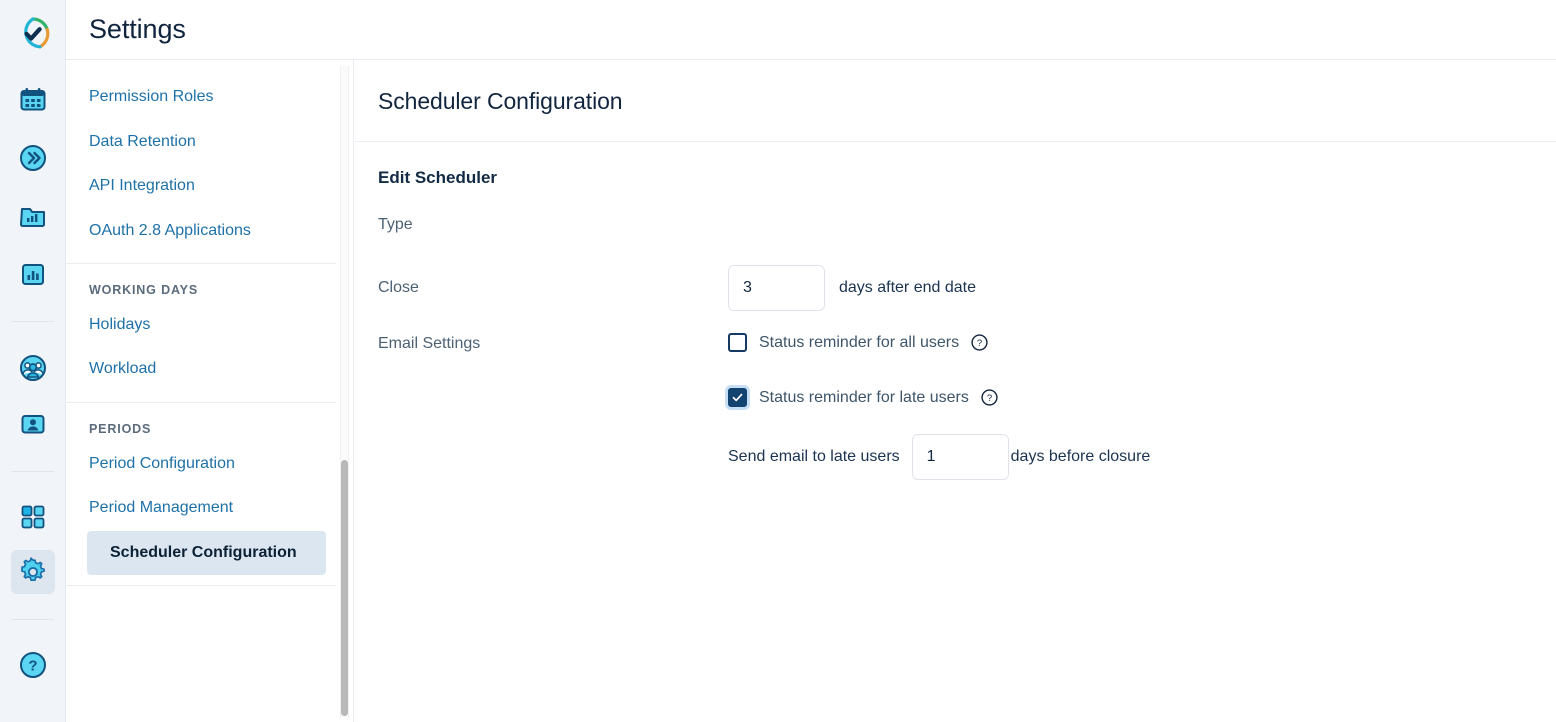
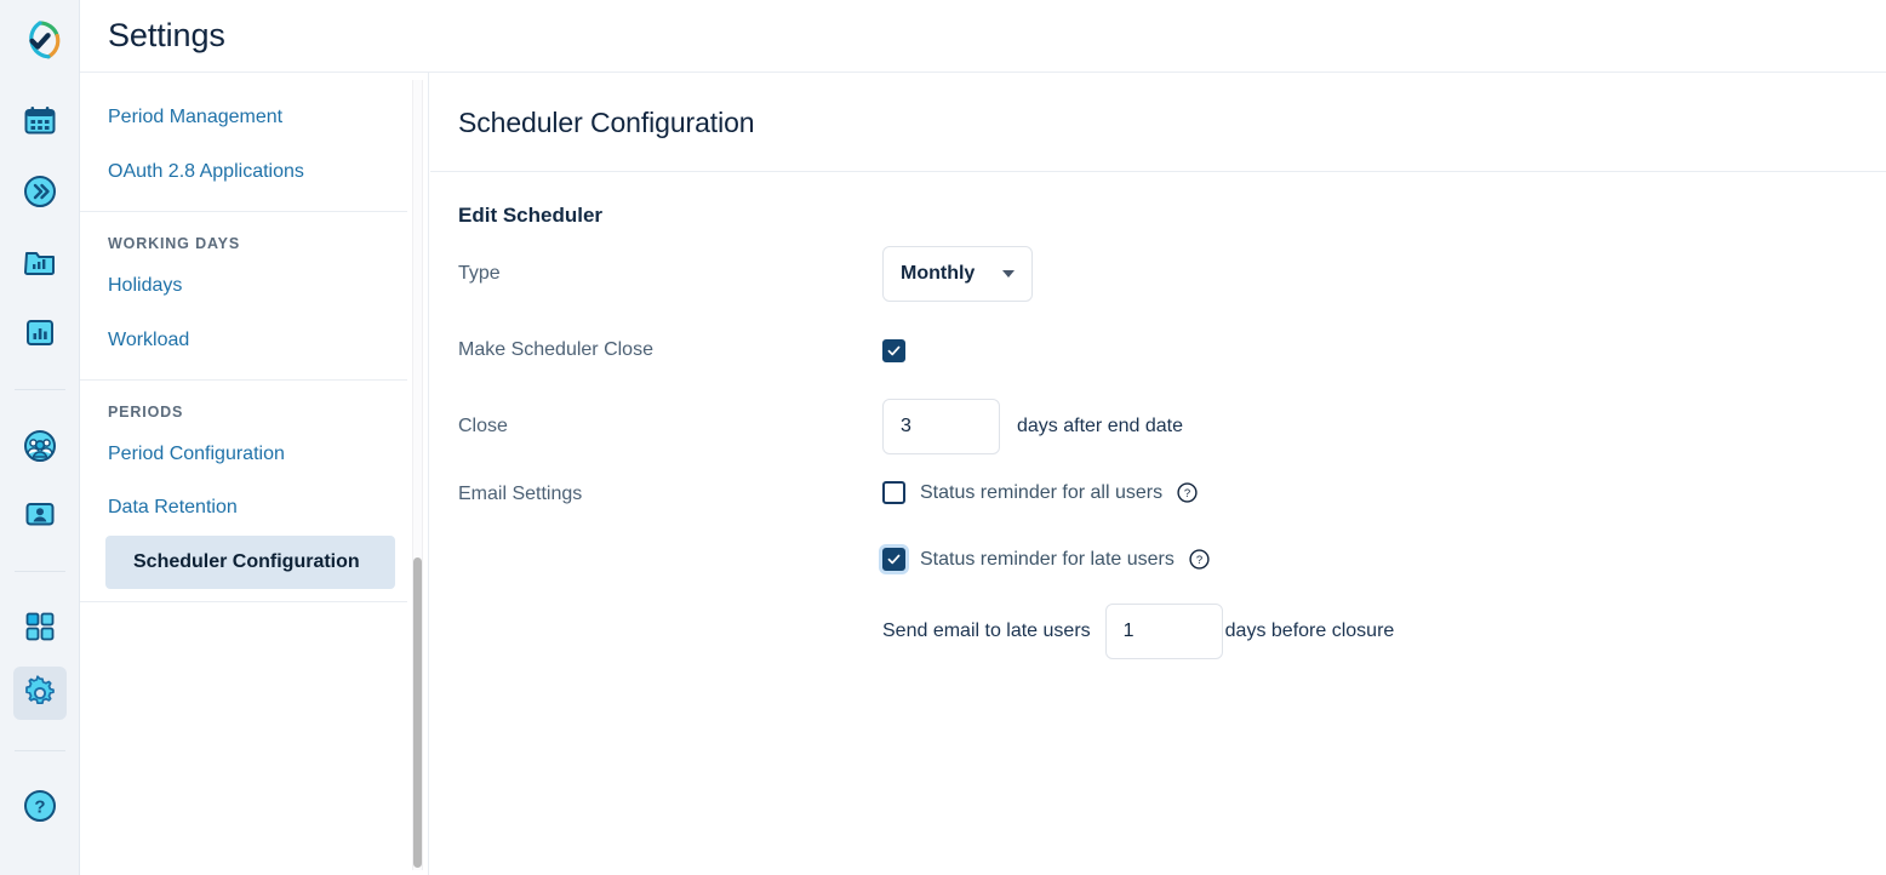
  ?
  Settings
- Permission Roles
- Data Retention
+ Period Management
- API Integration
  OAuth 2.8 Applications
  WORKING DAYS
  Holidays
  Workload
  PERIODS
  Period Configuration
- Period Management
+ Data Retention
  Scheduler Configuration
  Scheduler Configuration
  Edit Scheduler
  Type
+ Monthly
+ Make Scheduler Close
  Close
  3
  days after end date
  Email Settings
  Status reminder for all users
  ?
  Status reminder for late users
  ?
  Send email to late users
  1
  days before closure
